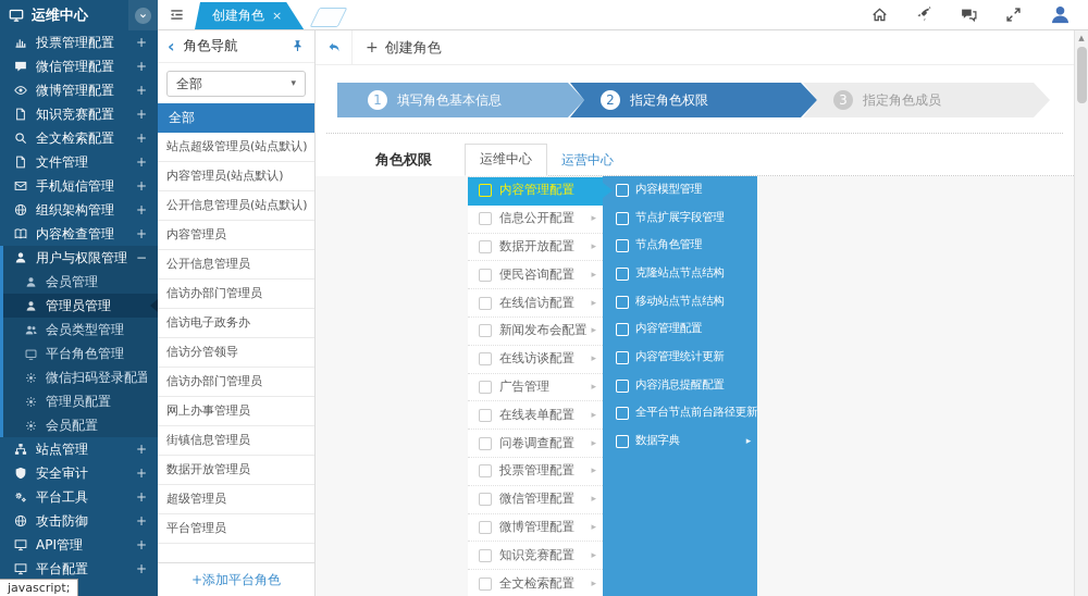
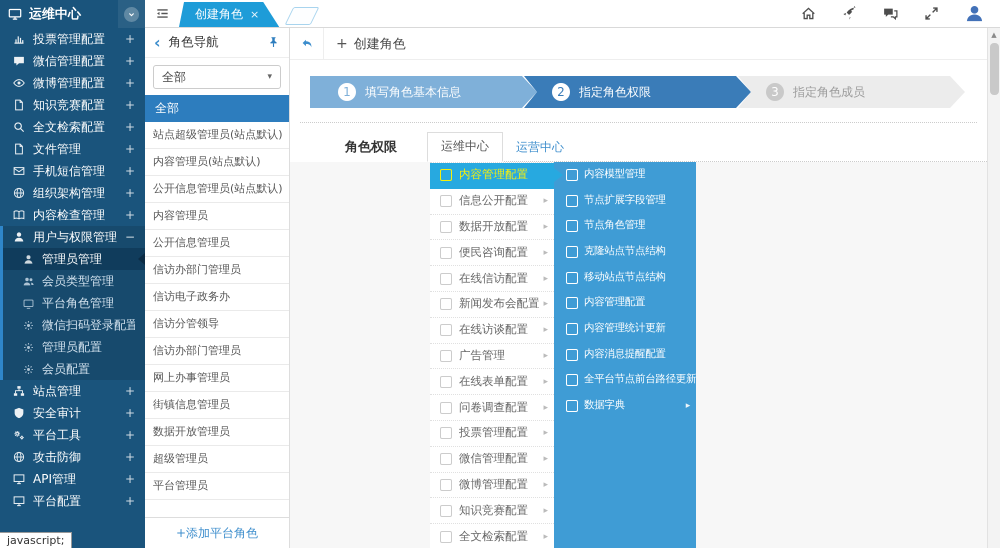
  运维中心
  投票管理配置
  +
  微信管理配置
  +
  微博管理配置
  +
  知识竞赛配置
  +
  全文检索配置
  +
  文件管理
  +
  手机短信管理
  +
  组织架构管理
  +
  内容检查管理
  +
  用户与权限管理
  −
- 会员管理
  管理员管理
  会员类型管理
  平台角色管理
  微信扫码登录配置
  管理员配置
  会员配置
  站点管理
  +
  安全审计
  +
  平台工具
  +
  攻击防御
  +
  API管理
  +
  平台配置
  +
  创建角色
  ×
  ‹
  角色导航
  全部
  ▾
  全部
  站点超级管理员(站点默认)
  内容管理员(站点默认)
  公开信息管理员(站点默认)
  内容管理员
  公开信息管理员
  信访办部门管理员
  信访电子政务办
  信访分管领导
  信访办部门管理员
  网上办事管理员
  街镇信息管理员
  数据开放管理员
  超级管理员
  平台管理员
  +添加平台角色
  +
  创建角色
  1
  填写角色基本信息
  2
  指定角色权限
  3
  指定角色成员
  角色权限
  运维中心
  运营中心
  内容管理配置
  信息公开配置
  ▸
  数据开放配置
  ▸
  便民咨询配置
  ▸
  在线信访配置
  ▸
  新闻发布会配置
  ▸
  在线访谈配置
  ▸
  广告管理
  ▸
  在线表单配置
  ▸
  问卷调查配置
  ▸
  投票管理配置
  ▸
  微信管理配置
  ▸
  微博管理配置
  ▸
  知识竞赛配置
  ▸
  全文检索配置
  ▸
  内容模型管理
  节点扩展字段管理
  节点角色管理
  克隆站点节点结构
  移动站点节点结构
  内容管理配置
  内容管理统计更新
  内容消息提醒配置
  全平台节点前台路径更新
  数据字典
  ▸
  ▲
  javascript;
